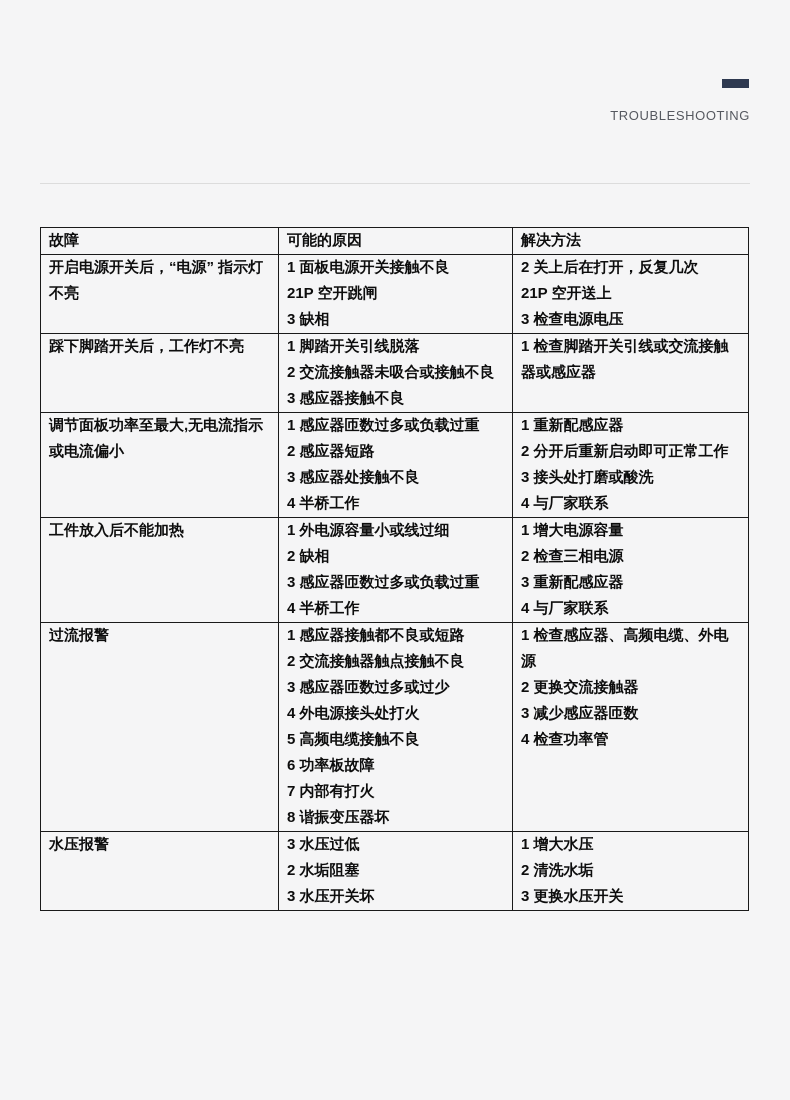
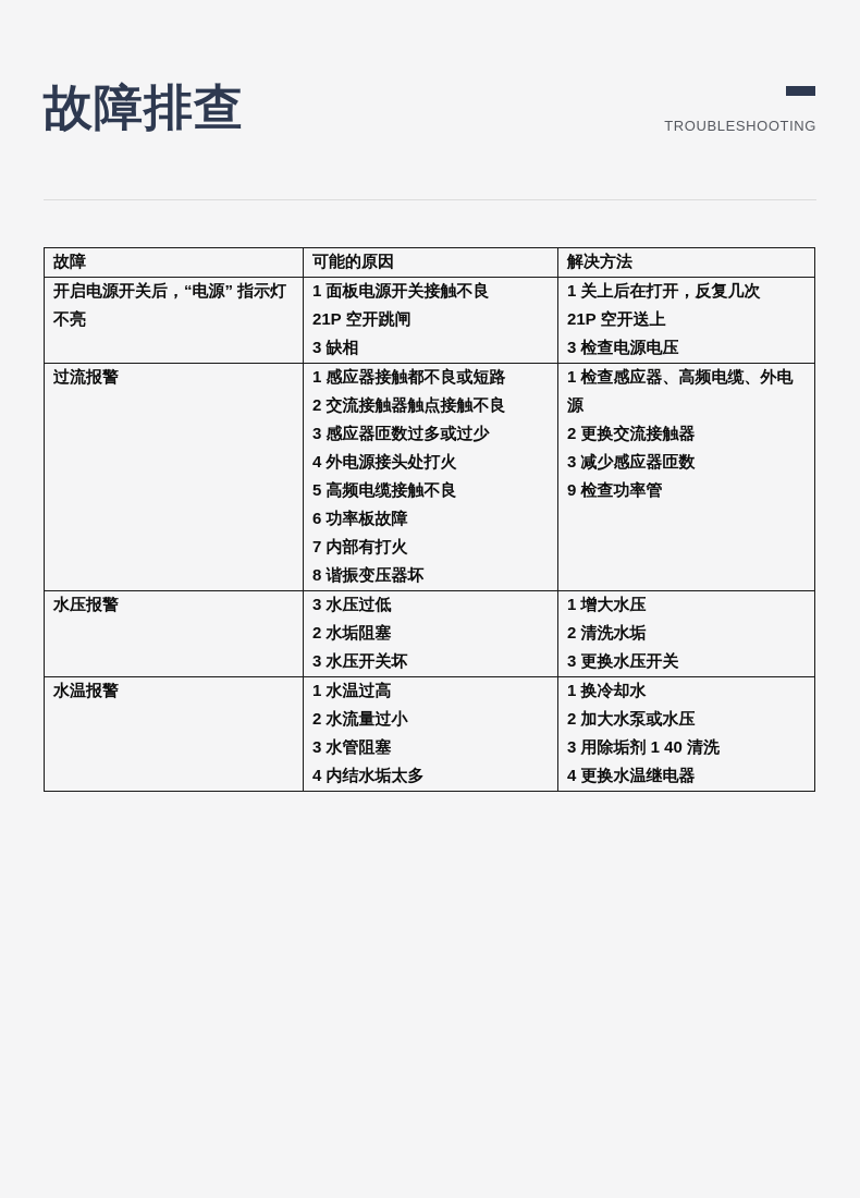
+ 故障排查
  TROUBLESHOOTING
  故障	可能的原因	解决方法
- 开启电源开关后，“电源” 指示灯不亮	1 面板电源开关接触不良21P 空开跳闸3 缺相	2 关上后在打开，反复几次21P 空开送上3 检查电源电压
+ 开启电源开关后，“电源” 指示灯不亮	1 面板电源开关接触不良21P 空开跳闸3 缺相	1 关上后在打开，反复几次21P 空开送上3 检查电源电压
- 踩下脚踏开关后，工作灯不亮	1 脚踏开关引线脱落2 交流接触器未吸合或接触不良3 感应器接触不良	1 检查脚踏开关引线或交流接触器或感应器
- 调节面板功率至最大,无电流指示或电流偏小	1 感应器匝数过多或负载过重2 感应器短路3 感应器处接触不良4 半桥工作	1 重新配感应器2 分开后重新启动即可正常工作3 接头处打磨或酸洗4 与厂家联系
- 工件放入后不能加热	1 外电源容量小或线过细2 缺相3 感应器匝数过多或负载过重4 半桥工作	1 增大电源容量2 检查三相电源3 重新配感应器4 与厂家联系
- 过流报警	1 感应器接触都不良或短路2 交流接触器触点接触不良3 感应器匝数过多或过少4 外电源接头处打火5 高频电缆接触不良6 功率板故障7 内部有打火8 谐振变压器坏	1 检查感应器、高频电缆、外电源2 更换交流接触器3 减少感应器匝数4 检查功率管
+ 过流报警	1 感应器接触都不良或短路2 交流接触器触点接触不良3 感应器匝数过多或过少4 外电源接头处打火5 高频电缆接触不良6 功率板故障7 内部有打火8 谐振变压器坏	1 检查感应器、高频电缆、外电源2 更换交流接触器3 减少感应器匝数9 检查功率管
  水压报警	3 水压过低2 水垢阻塞3 水压开关坏	1 增大水压2 清洗水垢3 更换水压开关
+ 水温报警	1 水温过高2 水流量过小3 水管阻塞4 内结水垢太多	1 换冷却水2 加大水泵或水压3 用除垢剂 1 40 清洗4 更换水温继电器
